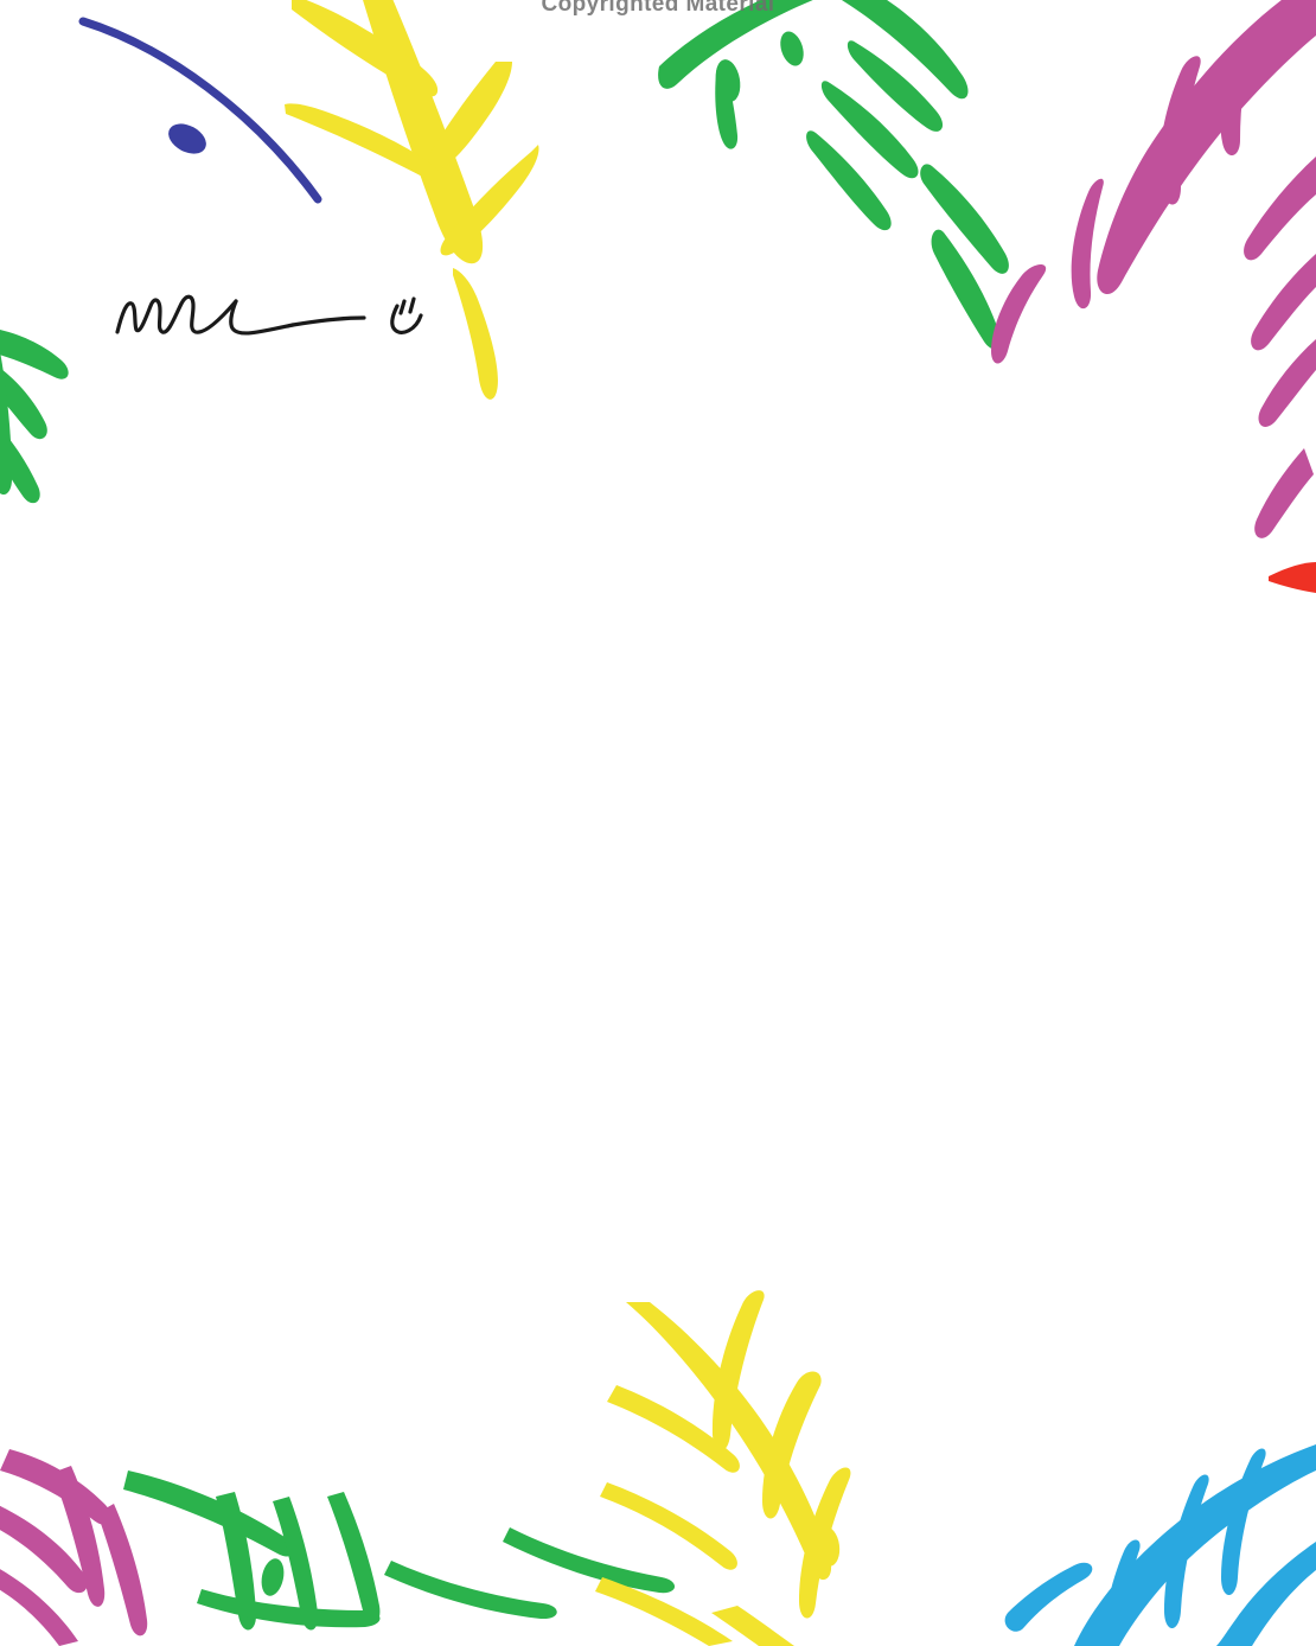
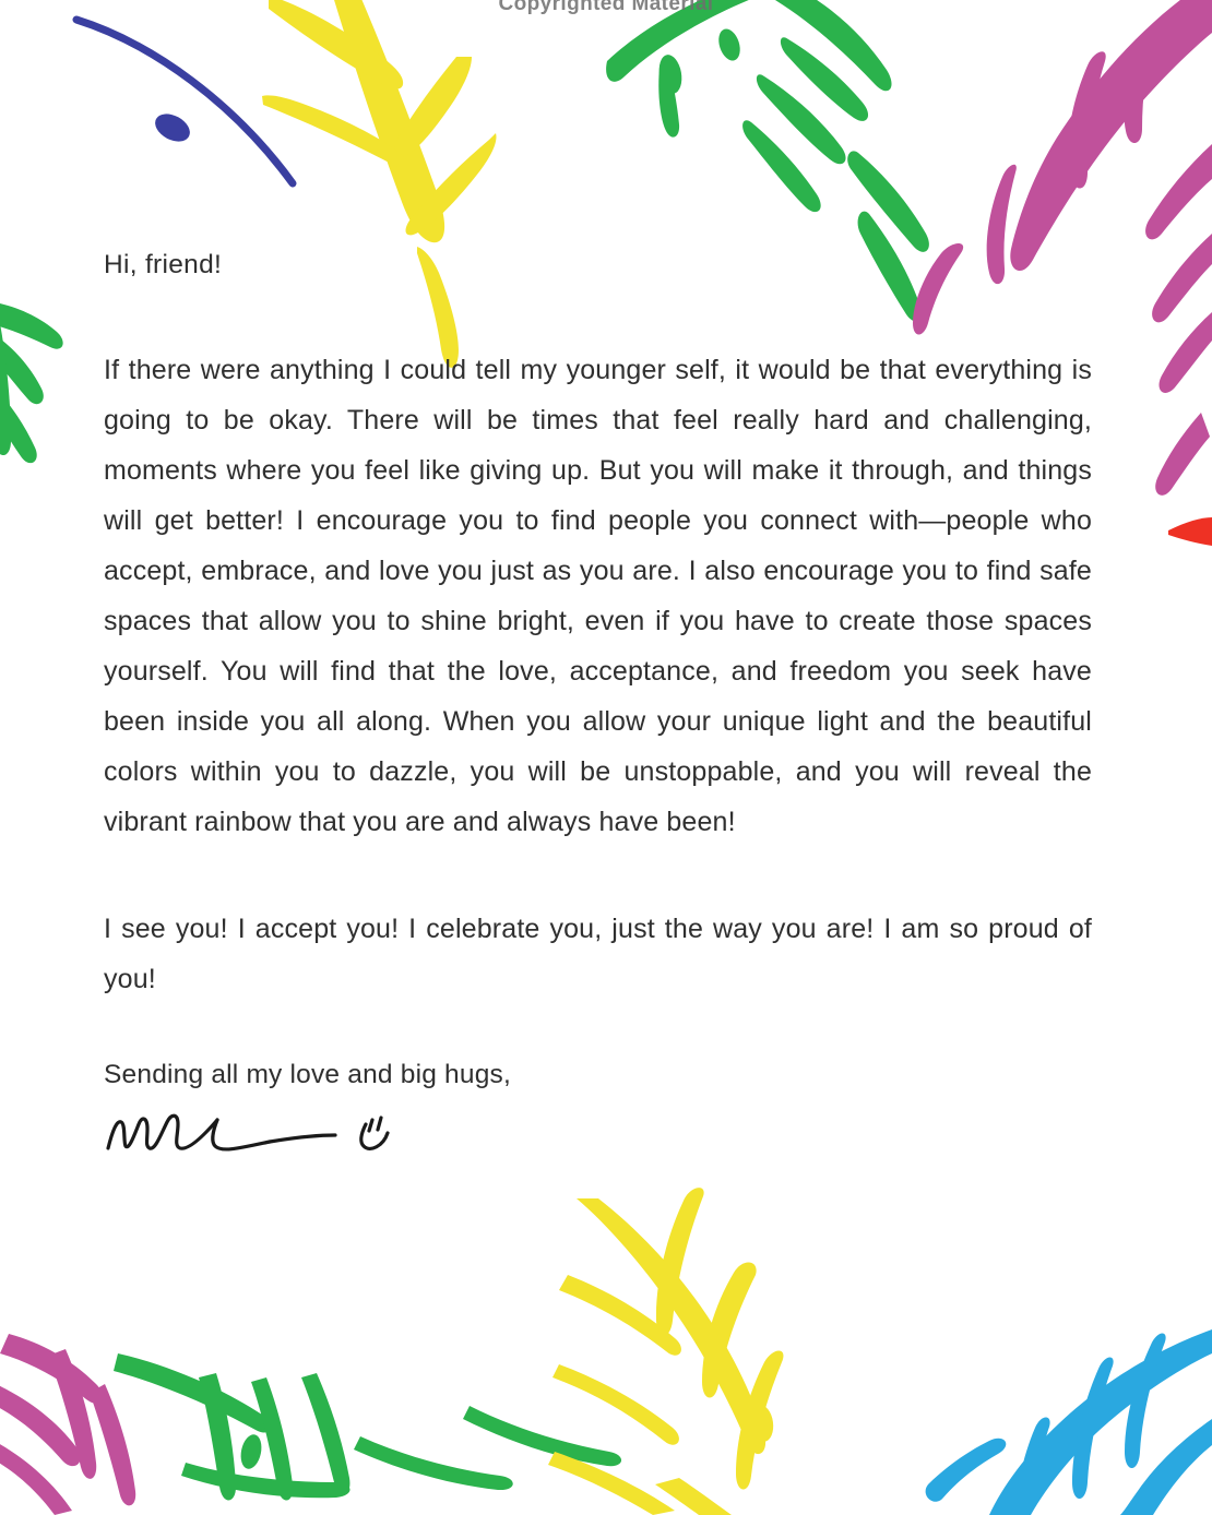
  Copyrighted Material
+ Hi, friend!
+ If there were anything I could tell my younger self, it would be that everything is going to be okay. There will be times that feel really hard and challenging, moments where you feel like giving up. But you will make it through, and things will get better! I encourage you to find people you connect with—people who accept, embrace, and love you just as you are. I also encourage you to find safe spaces that allow you to shine bright, even if you have to create those spaces yourself. You will find that the love, acceptance, and freedom you seek have been inside you all along. When you allow your unique light and the beautiful colors within you to dazzle, you will be unstoppable, and you will reveal the vibrant rainbow that you are and always have been!
+ I see you! I accept you! I celebrate you, just the way you are! I am so proud of you!
+ Sending all my love and big hugs,
